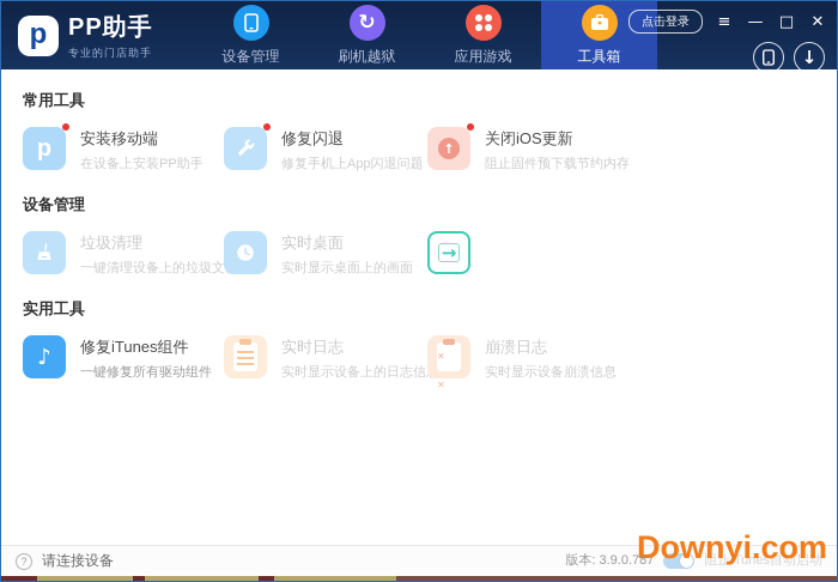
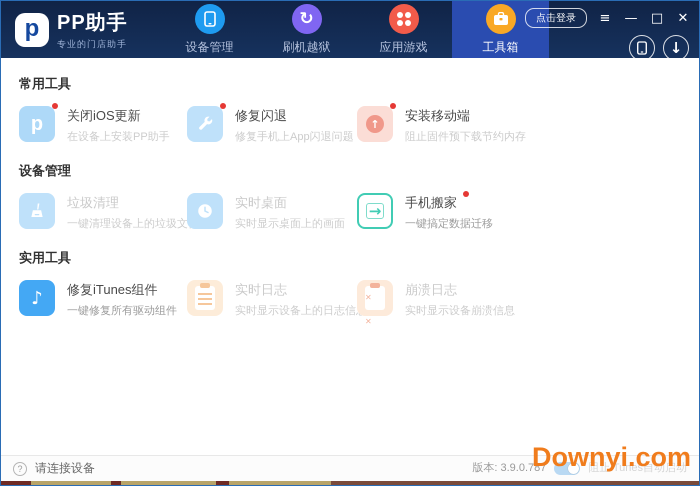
  p
  PP助手
  专业的门店助手
  设备管理
  ↻
  刷机越狱
  应用游戏
  工具箱
  点击登录
  ≡
  —
  □
  ✕
  ↓
  常用工具
  p
- 安装移动端
+ 关闭iOS更新
  在设备上安装PP助手
  修复闪退
  修复手机上App闪退问题
  ↑
- 关闭iOS更新
+ 安装移动端
  阻止固件预下载节约内存
  设备管理
  垃圾清理
  一键清理设备上的垃圾文
  实时桌面
  实时显示桌面上的画面
  →
+ 手机搬家
+ 一键搞定数据迁移
  实用工具
  ♪
  修复iTunes组件
  一键修复所有驱动组件
  实时日志
  实时显示设备上的日志信
  ✕ ✕
  崩溃日志
  实时显示设备崩溃信息
  Downyi.com
  ?
  请连接设备
  版本: 3.9.0.787
  阻止iTunes自动启动
